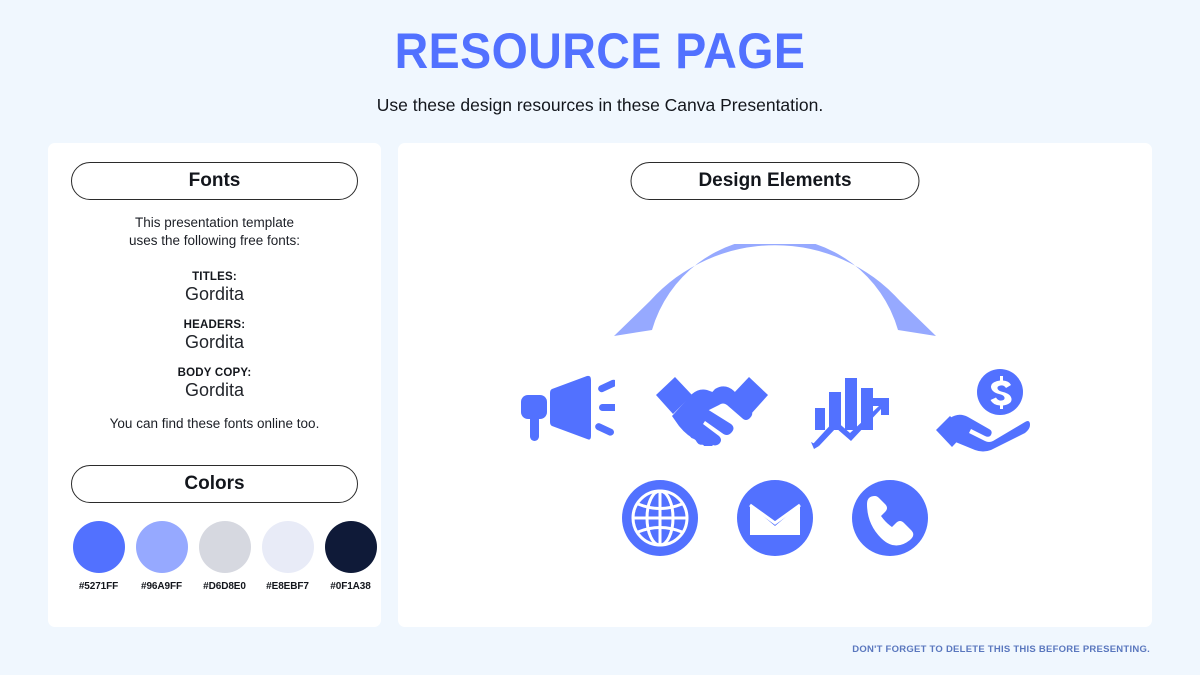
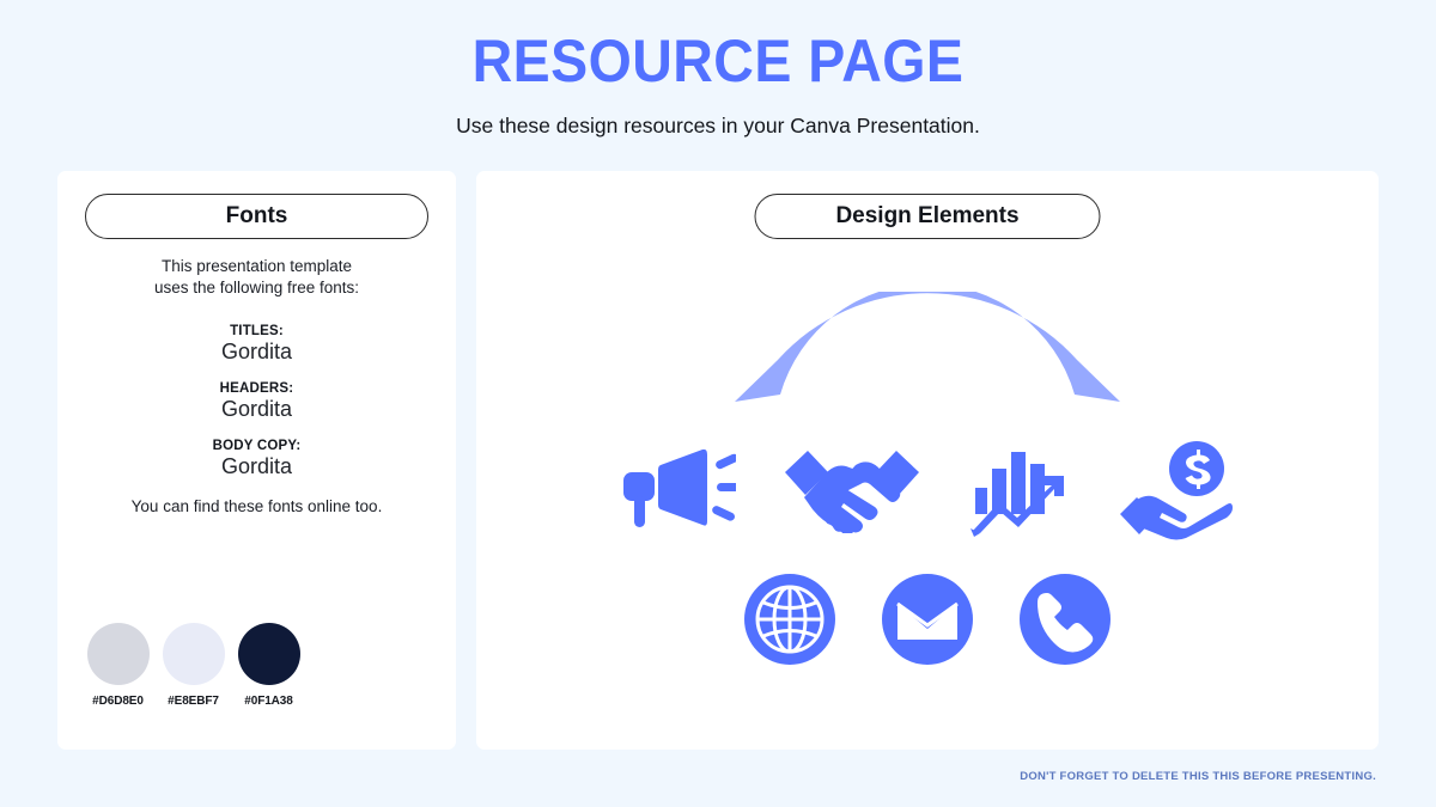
  RESOURCE PAGE
- Use these design resources in these Canva Presentation.
+ Use these design resources in your Canva Presentation.
  Fonts
  This presentation template
  uses the following free fonts:
  TITLES:
  Gordita
  HEADERS:
  Gordita
  BODY COPY:
  Gordita
  You can find these fonts online too.
- Colors
- #5271FF
- #96A9FF
  #D6D8E0
  #E8EBF7
  #0F1A38
  Design Elements
  DON'T FORGET TO DELETE THIS THIS BEFORE PRESENTING.
